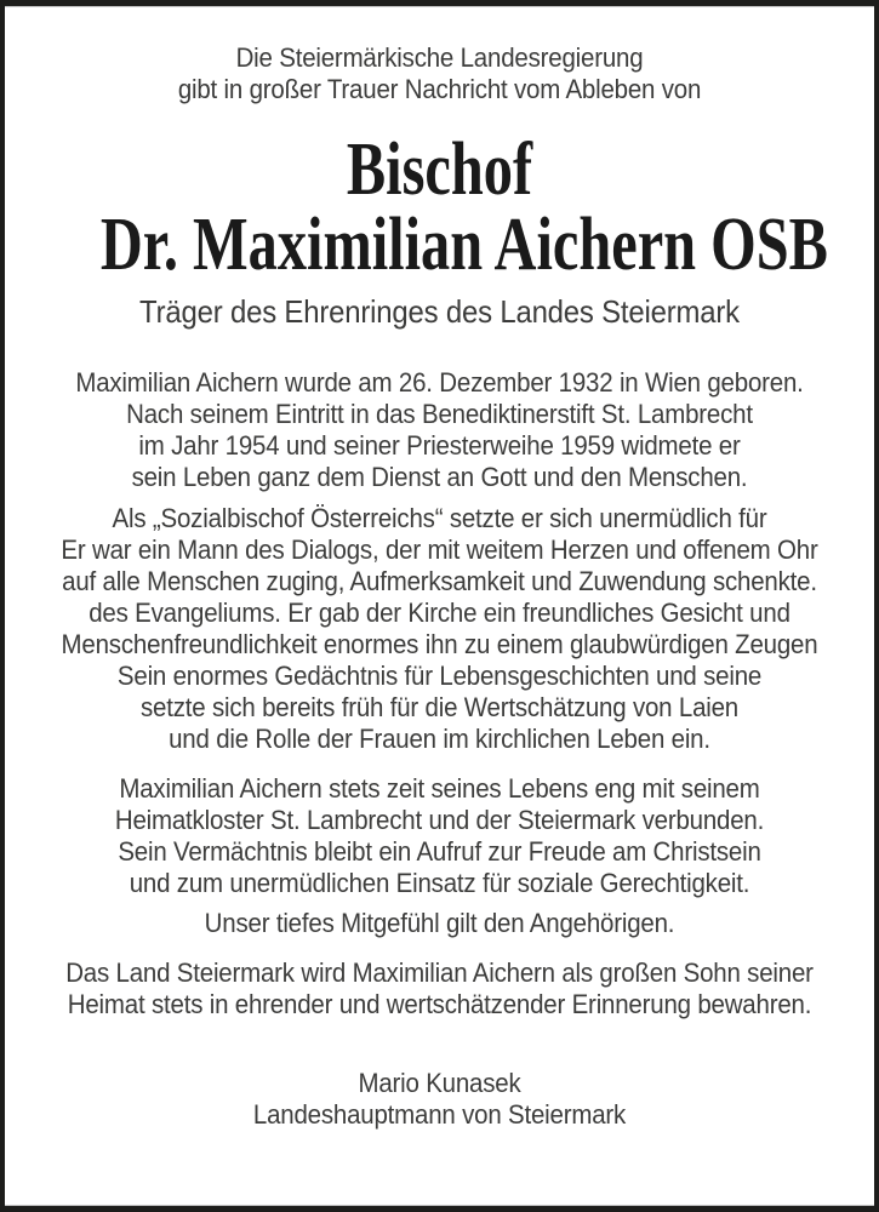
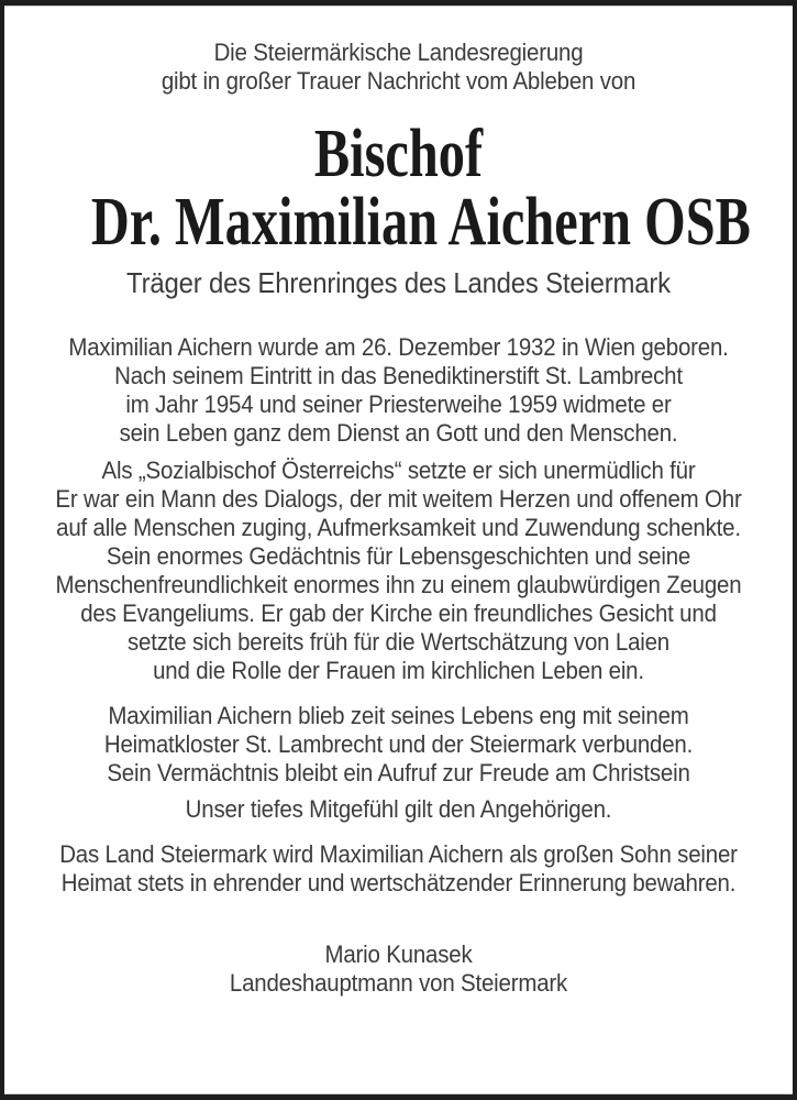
  Die Steiermärkische Landesregierung
  gibt in großer Trauer Nachricht vom Ableben von
  Bischof
  Dr. Maximilian Aichern OSB
  Träger des Ehrenringes des Landes Steiermark
  Maximilian Aichern wurde am 26. Dezember 1932 in Wien geboren.
  Nach seinem Eintritt in das Benediktinerstift St. Lambrecht
  im Jahr 1954 und seiner Priesterweihe 1959 widmete er
  sein Leben ganz dem Dienst an Gott und den Menschen.
  Als „Sozialbischof Österreichs“ setzte er sich unermüdlich für
  Er war ein Mann des Dialogs, der mit weitem Herzen und offenem Ohr
  auf alle Menschen zuging, Aufmerksamkeit und Zuwendung schenkte.
- des Evangeliums. Er gab der Kirche ein freundliches Gesicht und
+ Sein enormes Gedächtnis für Lebensgeschichten und seine
  Menschenfreundlichkeit enormes ihn zu einem glaubwürdigen Zeugen
- Sein enormes Gedächtnis für Lebensgeschichten und seine
+ des Evangeliums. Er gab der Kirche ein freundliches Gesicht und
  setzte sich bereits früh für die Wertschätzung von Laien
  und die Rolle der Frauen im kirchlichen Leben ein.
- Maximilian Aichern stets zeit seines Lebens eng mit seinem
+ Maximilian Aichern blieb zeit seines Lebens eng mit seinem
  Heimatkloster St. Lambrecht und der Steiermark verbunden.
  Sein Vermächtnis bleibt ein Aufruf zur Freude am Christsein
- und zum unermüdlichen Einsatz für soziale Gerechtigkeit.
  Unser tiefes Mitgefühl gilt den Angehörigen.
  Das Land Steiermark wird Maximilian Aichern als großen Sohn seiner
  Heimat stets in ehrender und wertschätzender Erinnerung bewahren.
  Mario Kunasek
  Landeshauptmann von Steiermark
